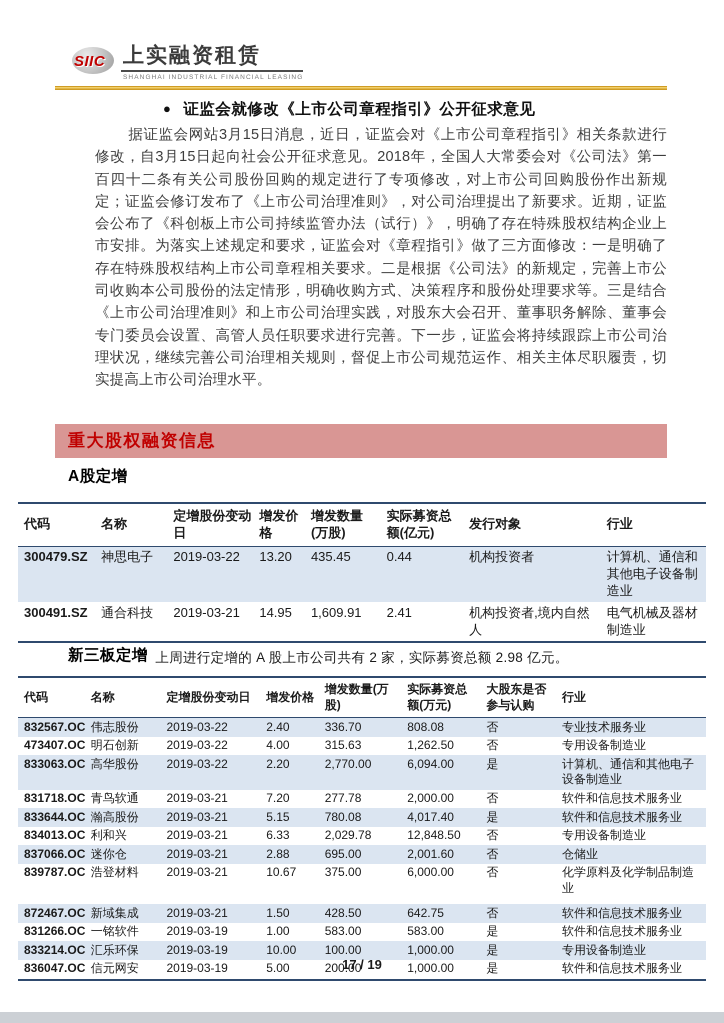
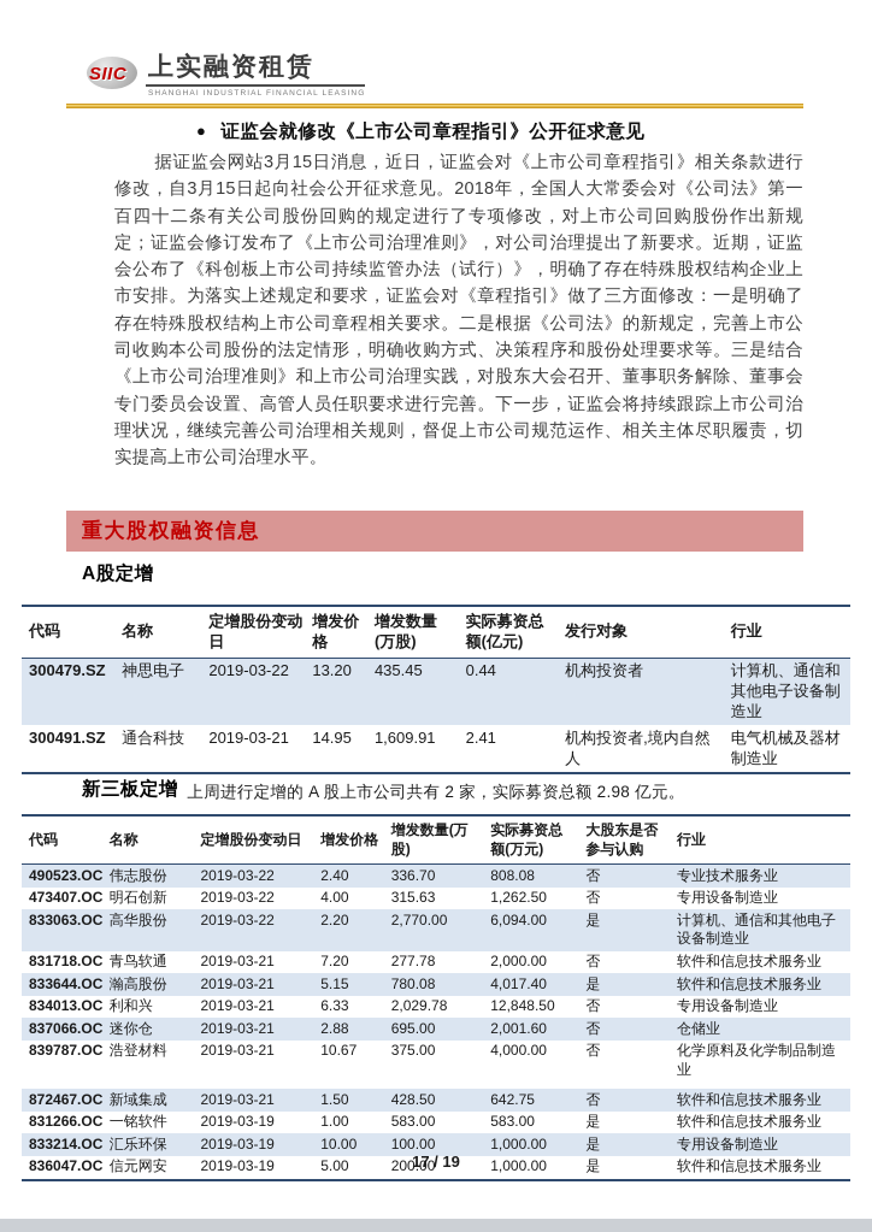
  SIIC
  上实融资租赁
  ● 证监会就修改《上市公司章程指引》公开征求意见
  据证监会网站3月15日消息，近日，证监会对《上市公司章程指引》相关条款进行修改，自3月15日起向社会公开征求意见。2018年，全国人大常委会对《公司法》第一百四十二条有关公司股份回购的规定进行了专项修改，对上市公司回购股份作出新规定；证监会修订发布了《上市公司治理准则》，对公司治理提出了新要求。近期，证监会公布了《科创板上市公司持续监管办法（试行）》，明确了存在特殊股权结构企业上市安排。为落实上述规定和要求，证监会对《章程指引》做了三方面修改：一是明确了存在特殊股权结构上市公司章程相关要求。二是根据《公司法》的新规定，完善上市公司收购本公司股份的法定情形，明确收购方式、决策程序和股份处理要求等。三是结合《上市公司治理准则》和上市公司治理实践，对股东大会召开、董事职务解除、董事会专门委员会设置、高管人员任职要求进行完善。下一步，证监会将持续跟踪上市公司治理状况，继续完善公司治理相关规则，督促上市公司规范运作、相关主体尽职履责，切实提高上市公司治理水平。
  重大股权融资信息
  A股定增
  代码	名称	定增股份变动日	增发价格	增发数量(万股)	实际募资总额(亿元)	发行对象	行业
  300479.SZ	神思电子	2019-03-22	13.20	435.45	0.44	机构投资者	计算机、通信和其他电子设备制造业
  300491.SZ	通合科技	2019-03-21	14.95	1,609.91	2.41	机构投资者,境内自然人	电气机械及器材制造业
  上周进行定增的 A 股上市公司共有 2 家，实际募资总额 2.98 亿元。
  新三板定增
  代码	名称	定增股份变动日	增发价格	增发数量(万股)	实际募资总额(万元)	大股东是否参与认购	行业
- 832567.OC	伟志股份	2019-03-22	2.40	336.70	808.08	否	专业技术服务业
+ 490523.OC	伟志股份	2019-03-22	2.40	336.70	808.08	否	专业技术服务业
  473407.OC	明石创新	2019-03-22	4.00	315.63	1,262.50	否	专用设备制造业
  833063.OC	高华股份	2019-03-22	2.20	2,770.00	6,094.00	是	计算机、通信和其他电子设备制造业
  831718.OC	青鸟软通	2019-03-21	7.20	277.78	2,000.00	否	软件和信息技术服务业
  833644.OC	瀚高股份	2019-03-21	5.15	780.08	4,017.40	是	软件和信息技术服务业
  834013.OC	利和兴	2019-03-21	6.33	2,029.78	12,848.50	否	专用设备制造业
  837066.OC	迷你仓	2019-03-21	2.88	695.00	2,001.60	否	仓储业
- 839787.OC	浩登材料	2019-03-21	10.67	375.00	6,000.00	否	化学原料及化学制品制造业
+ 839787.OC	浩登材料	2019-03-21	10.67	375.00	4,000.00	否	化学原料及化学制品制造业
  872467.OC	新域集成	2019-03-21	1.50	428.50	642.75	否	软件和信息技术服务业
  831266.OC	一铭软件	2019-03-19	1.00	583.00	583.00	是	软件和信息技术服务业
  833214.OC	汇乐环保	2019-03-19	10.00	100.00	1,000.00	是	专用设备制造业
  836047.OC	信元网安	2019-03-19	5.00	200.00	1,000.00	是	软件和信息技术服务业
  17 / 19
